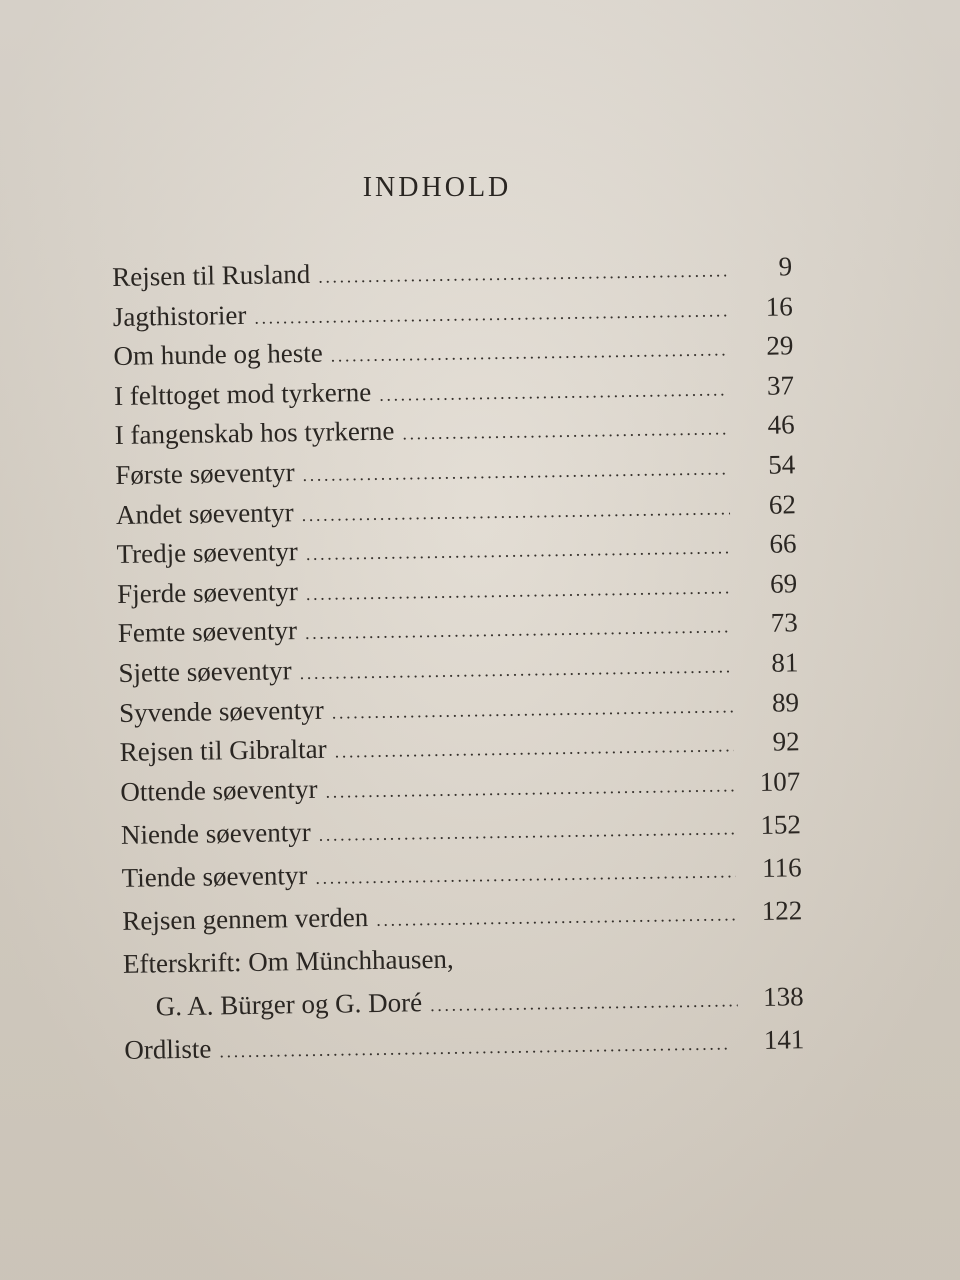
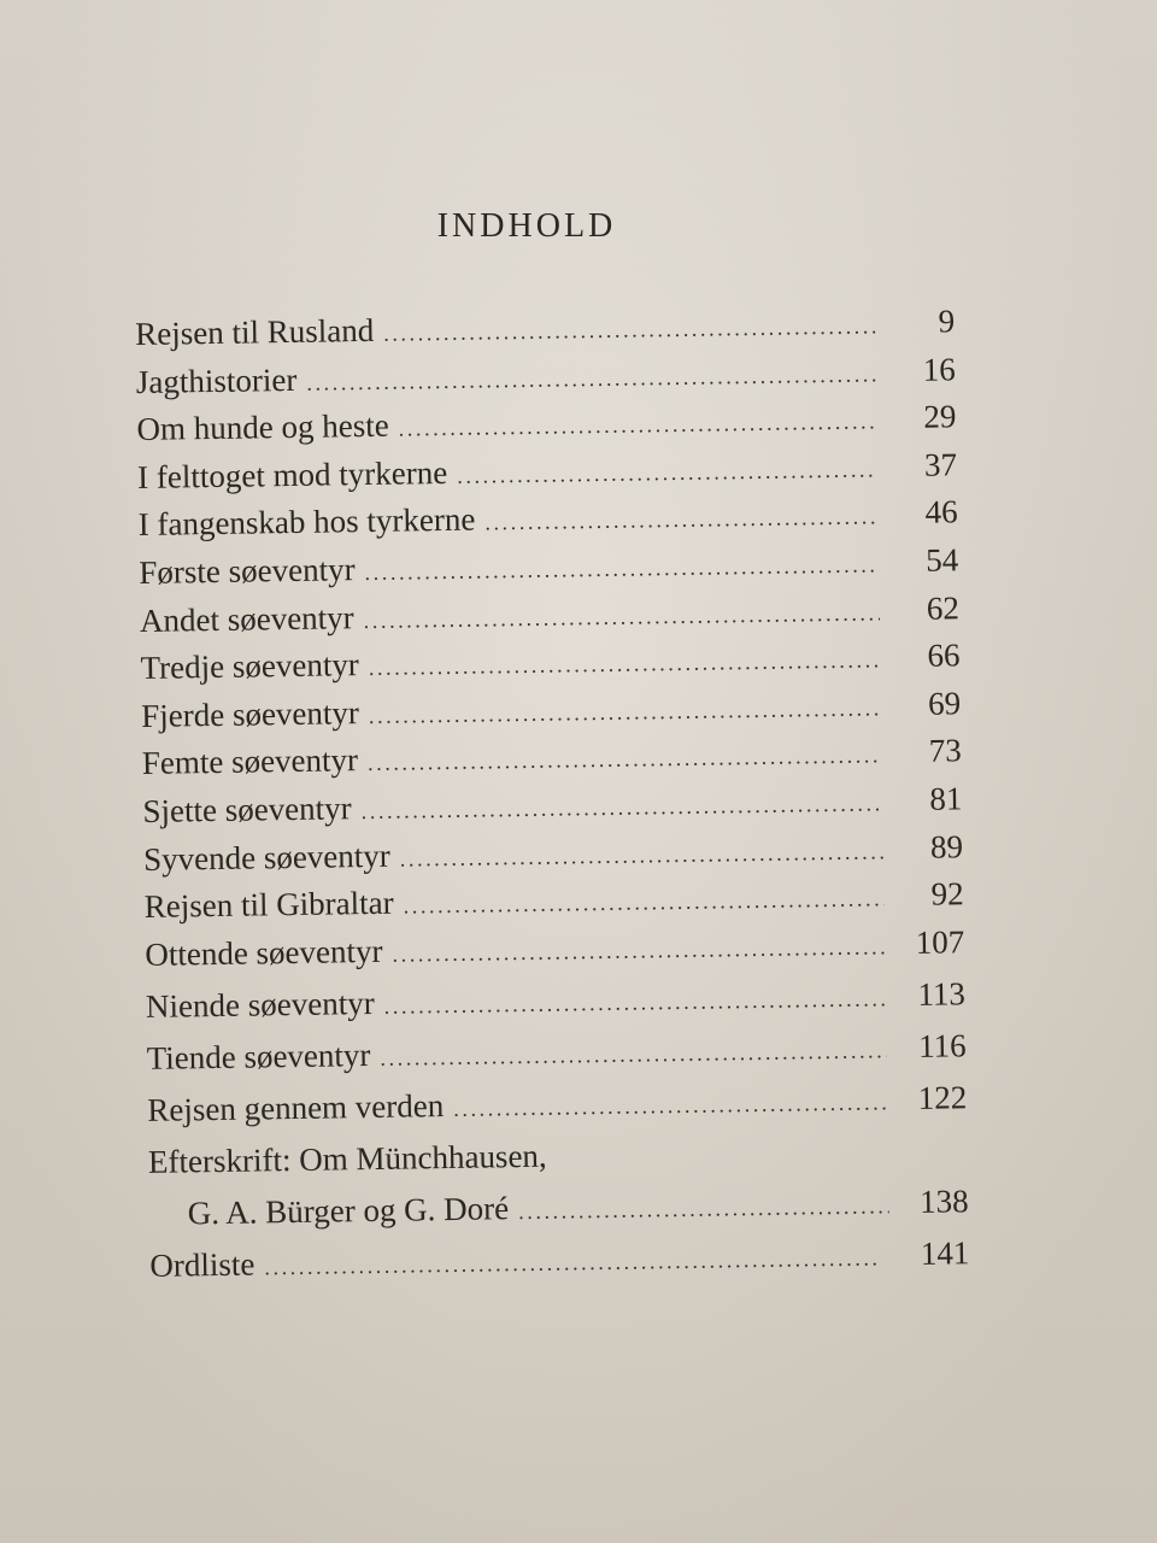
  INDHOLD
  Rejsen til Rusland
  .........................................................
  9
  Jagthistorier
  ...................................................................
  16
  Om hunde og heste
  ........................................................
  29
  I felttoget mod tyrkerne
  37
  I fangenskab hos tyrkerne
  46
  Første søeventyr
  ............................................................
  54
  Andet søeventyr
  ............................................................
  62
  Tredje søeventyr
  ............................................................
  66
  Fjerde søeventyr
  ............................................................
  69
  Femte søeventyr
  ............................................................
  73
  Sjette søeventyr
  .............................................................
  81
  Syvende søeventyr
  .........................................................
  89
  Rejsen til Gibraltar
  ........................................................
  92
  Ottende søeventyr
  ..........................................................
  107
  Niende søeventyr
  ...........................................................
- 152
+ 113
  Tiende søeventyr
  ...........................................................
  116
  Rejsen gennem verden
  ...................................................
  122
  Efterskrift: Om Münchhausen,
  G. A. Bürger og G. Doré
  138
  Ordliste
  ........................................................................
  141
